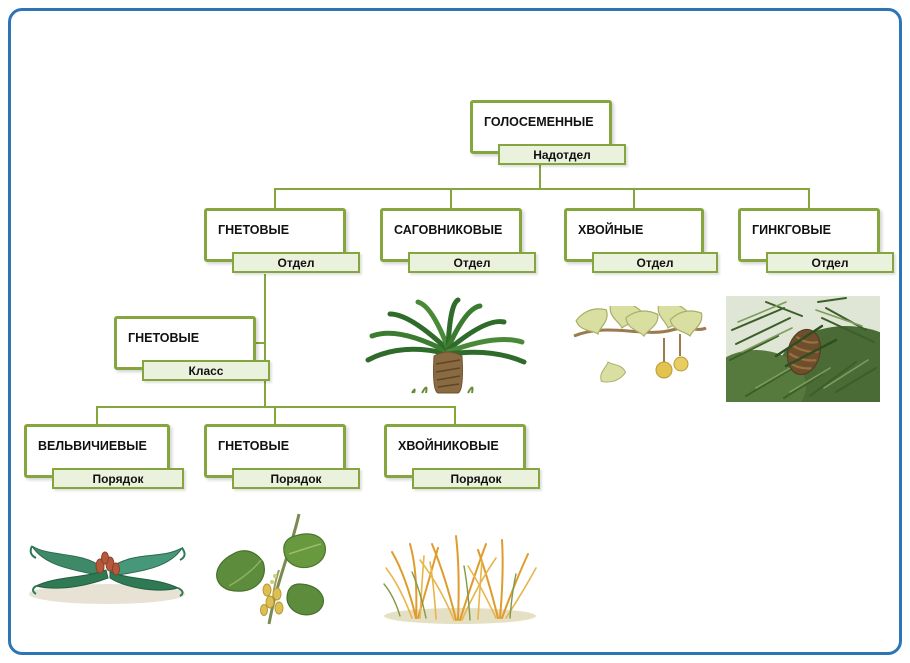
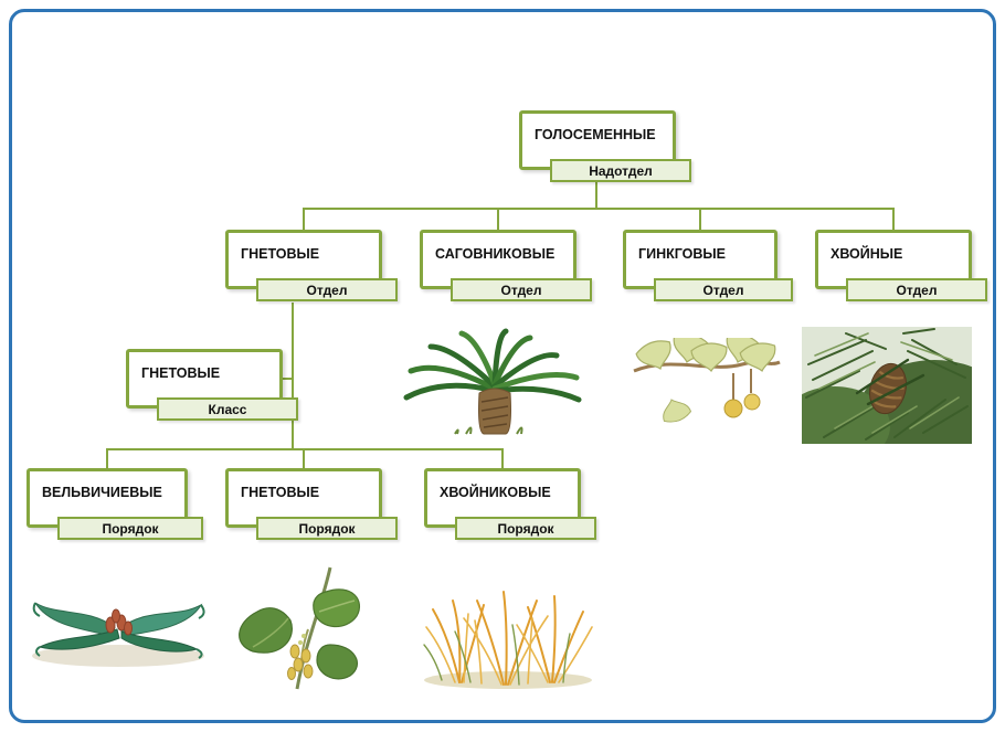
  ГОЛОСЕМЕННЫЕ
  Надотдел
  ГНЕТОВЫЕ
  Отдел
  САГОВНИКОВЫЕ
  Отдел
- ХВОЙНЫЕ
+ ГИНКГОВЫЕ
  Отдел
- ГИНКГОВЫЕ
+ ХВОЙНЫЕ
  Отдел
  ГНЕТОВЫЕ
  Класс
  ВЕЛЬВИЧИЕВЫЕ
  Порядок
  ГНЕТОВЫЕ
  Порядок
  ХВОЙНИКОВЫЕ
  Порядок
